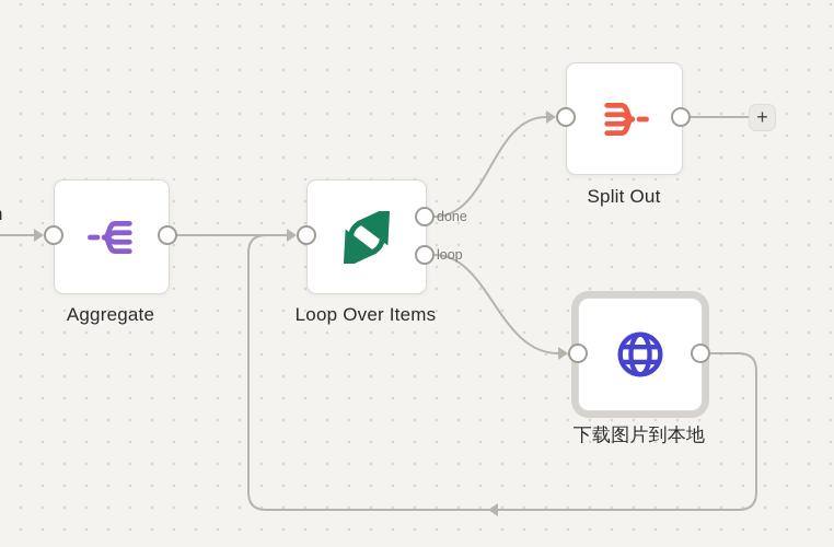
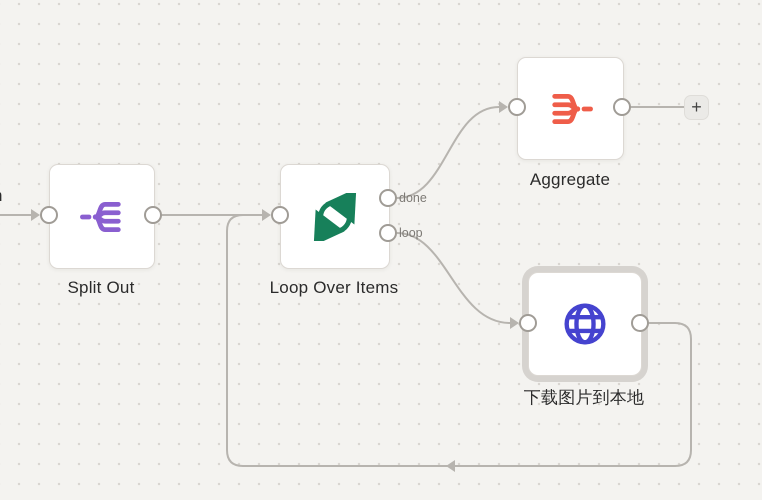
- Aggregate
+ Split Out
  done
  loop
  Loop Over Items
- Split Out
+ Aggregate
  下载图片到本地
  +
